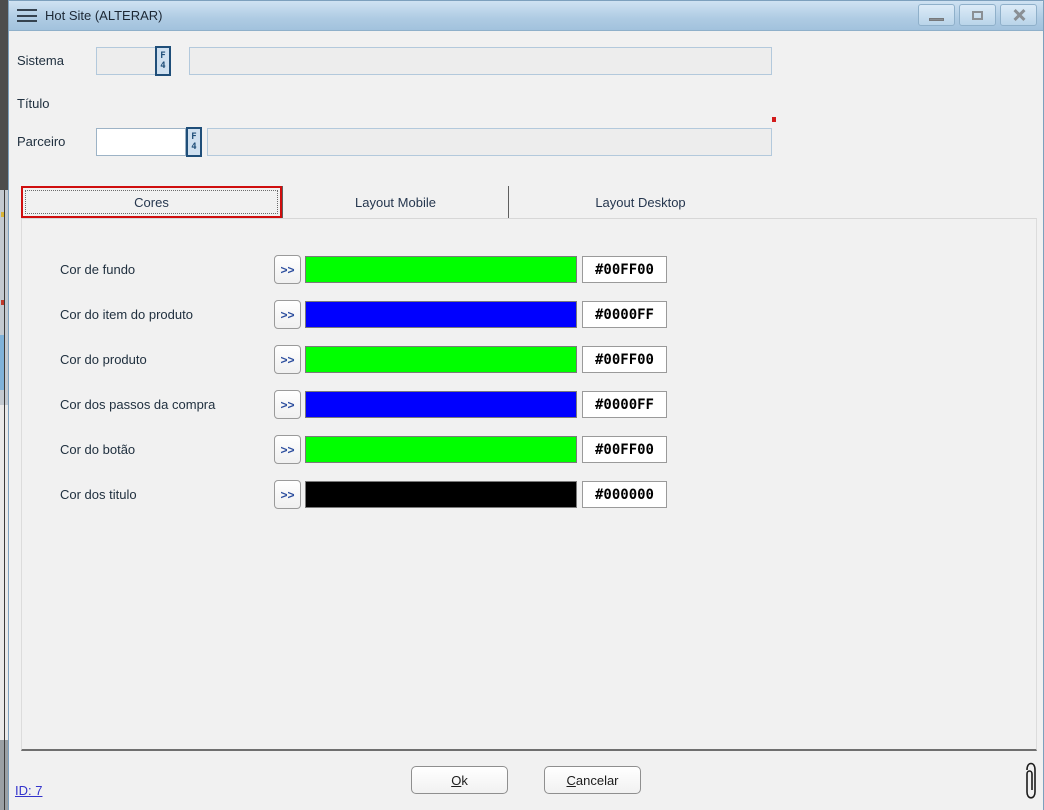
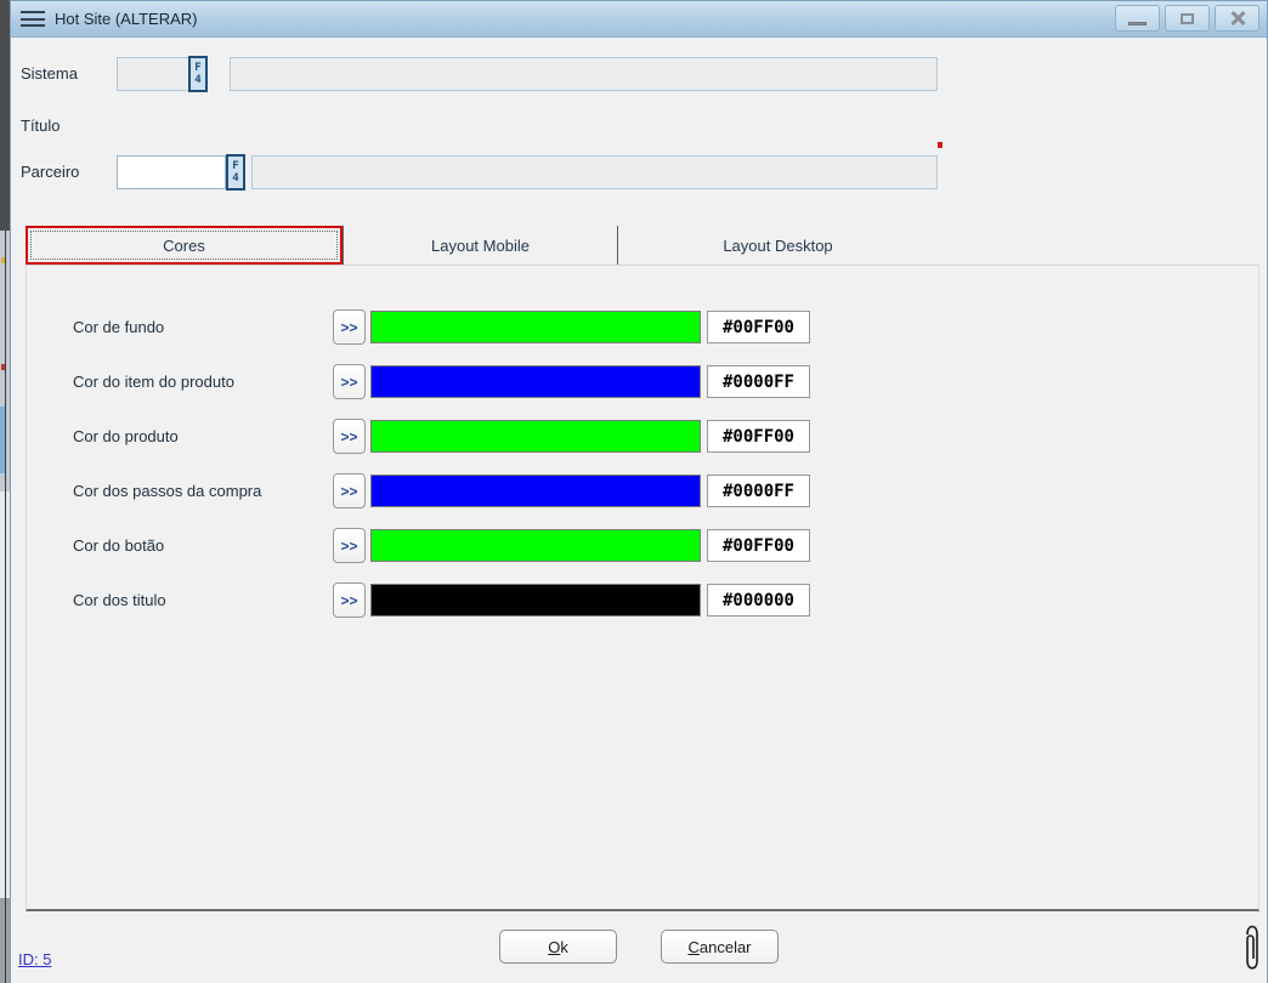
  Hot Site (ALTERAR)
  Sistema
  F
  4
  Título
  Parceiro
  F
  4
  Cores
  Layout Mobile
  Layout Desktop
  Cor de fundo
  >>
  #00FF00
  Cor do item do produto
  >>
  #0000FF
  Cor do produto
  >>
  #00FF00
  Cor dos passos da compra
  >>
  #0000FF
  Cor do botão
  >>
  #00FF00
  Cor dos titulo
  >>
  #000000
  Ok
  Cancelar
- ID: 7
+ ID: 5
